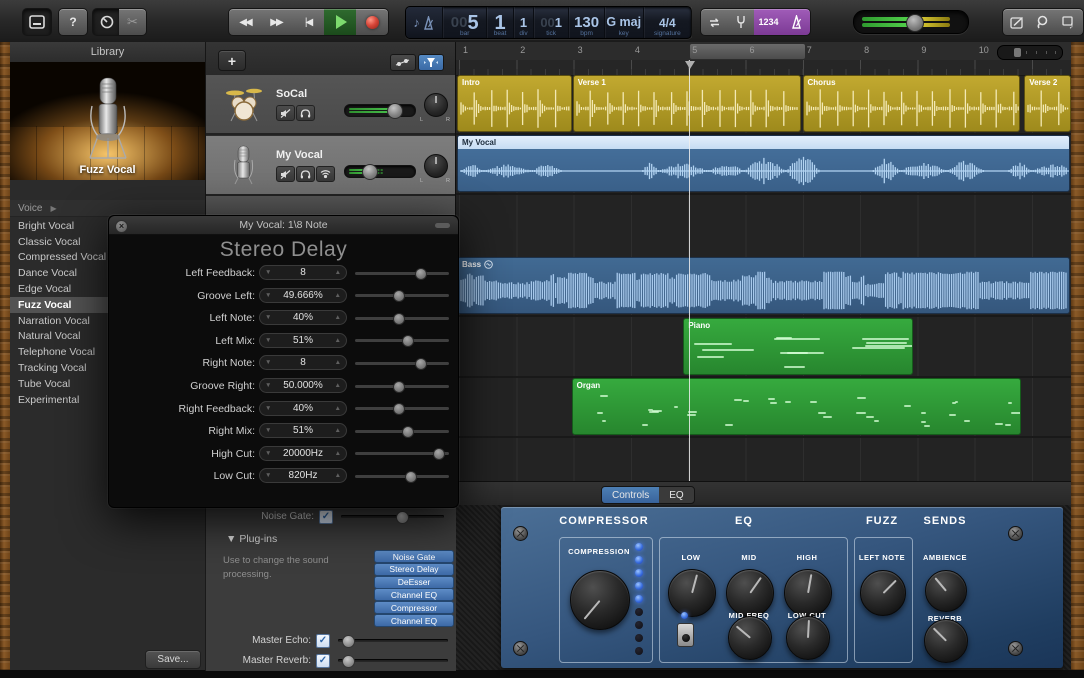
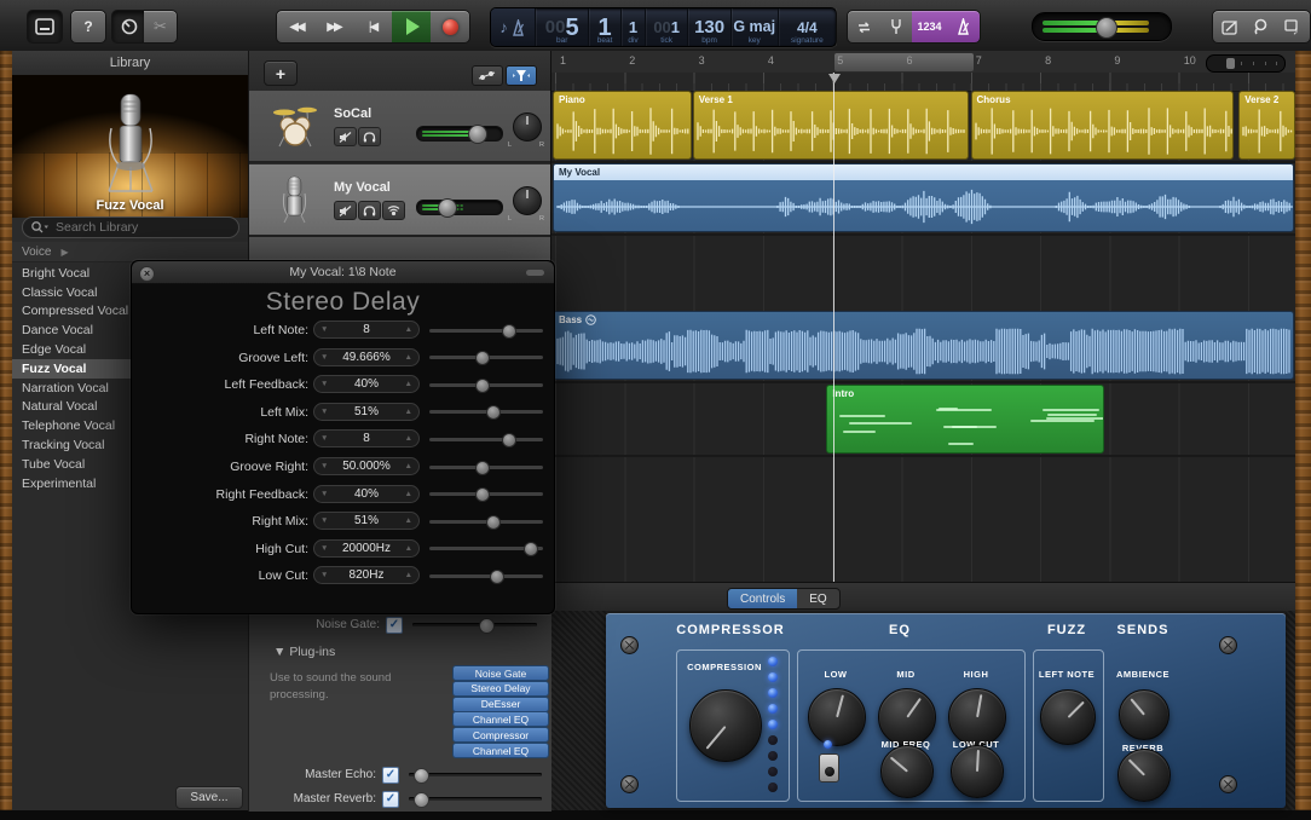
  ?
  ✂
  ◀◀
  ▶▶
  |◀
  ♪
  00
  5
  1
  1
  00
  1
  130
  G maj
  4/4
  1234
  ♪
  Library
  Fuzz Vocal
+ Search Library
  Voice
  ▶
  Bright Vocal
  Classic Vocal
  Compressed Vocal
  Dance Vocal
  Edge Vocal
  Fuzz Vocal
  Narration Vocal
  Natural Vocal
  Telephone Vocal
  Tracking Vocal
  Tube Vocal
  Experimental
  Save...
  +
  SoCal
  My Vocal
  1
  2
  3
  4
  5
  6
  7
  8
  9
  10
- Intro
+ Piano
  Verse 1
  Chorus
  Verse 2
  My Vocal
  Bass
- Piano
+ Intro
- Organ
  Controls
  EQ
  COMPRESSOR
  EQ
  FUZZ
  SENDS
  COMPRESSION
  LOW
  MID
  HIGH
  MIDEQ
  LEFT NOTE
  AMBIENCE
  Noise Gate:
  ✓
  ▼ Plug-ins
- Use to change the sound processing.
+ Use to sound the sound processing.
  Noise Gate
  Stereo Delay
  DeEsser
  Channel EQ
  Compressor
  Channel EQ
  Master Echo:
  ✓
  Master Reverb:
  ✓
  ×
  My Vocal: 1\8 Note
  Stereo Delay
- Left Feedback:
+ Left Note:
  8
  Groove Left:
  49.666%
- Left Note:
+ Left Feedback:
  40%
  Left Mix:
  51%
  Right Note:
  8
  Groove Right:
  50.000%
  Right Feedback:
  40%
  Right Mix:
  51%
  High Cut:
  20000Hz
  Low Cut:
  820Hz
